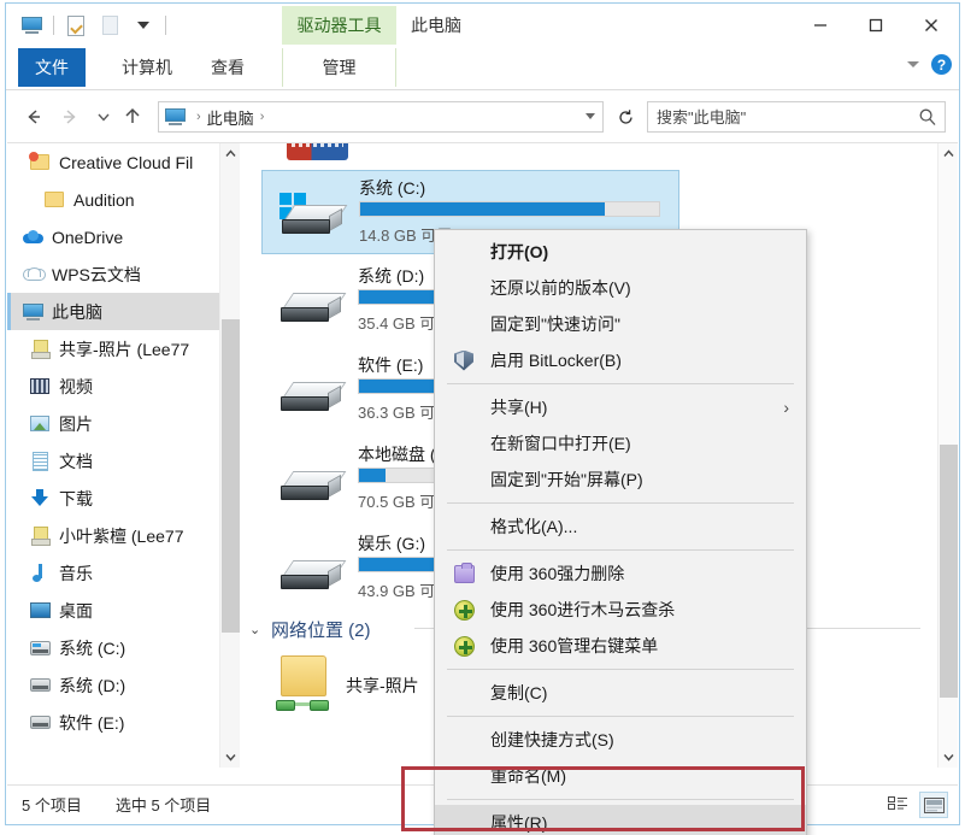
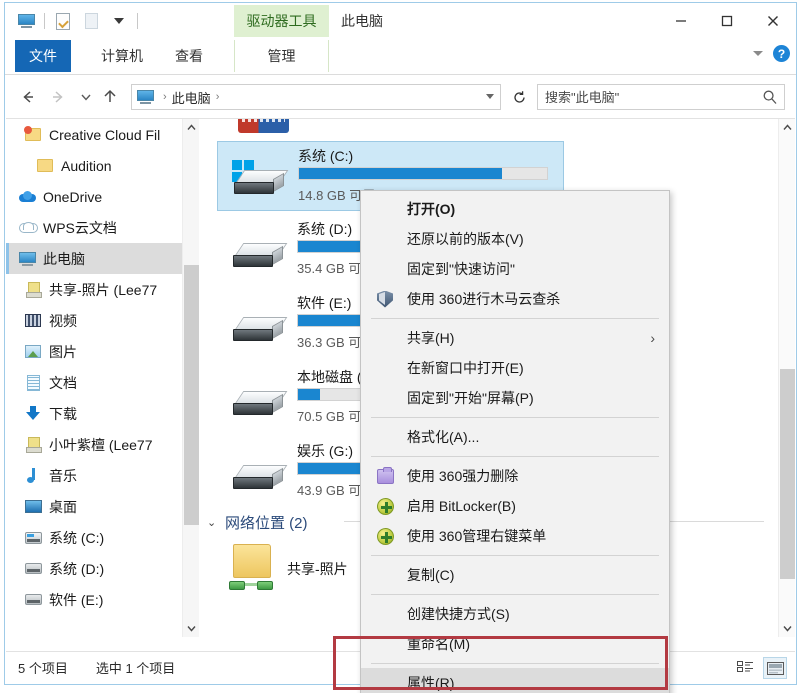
  驱动器工具
  此电脑
  文件
  计算机
  查看
  管理
  ?
  ›
  此电脑
  ›
  搜索"此电脑"
  Creative Cloud Fil
  Audition
  OneDrive
  WPS云文档
  此电脑
  共享-照片 (Lee77
  视频
  图片
  文档
  下载
  小叶紫檀 (Lee77
  音乐
  桌面
  系统 (C:)
  系统 (D:)
  软件 (E:)
  系统 (C:)
  14.8 GB 可
  系统 (D:)
  35.4 GB 可
  软件 (E:)
  36.3 GB 可
  本地磁盘
  70.5 GB 可
  娱乐 (G:)
  43.9 GB 可
  ⌄
  网络位置 (2)
  共享-照片
  5 个项目
- 选中 5 个项目
+ 选中 1 个项目
  打开(O)
  还原以前的版本(V)
  固定到"快速访问"
- 启用 BitLocker(B)
+ 使用 360进行木马云查杀
  共享(H)
  ›
  在新窗口中打开(E)
  固定到"开始"屏幕(P)
  格式化(A)...
  使用 360强力删除
- 使用 360进行木马云查杀
+ 启用 BitLocker(B)
  使用 360管理右键菜单
  复制(C)
  创建快捷方式(S)
  重命名(M)
  属性(R)
